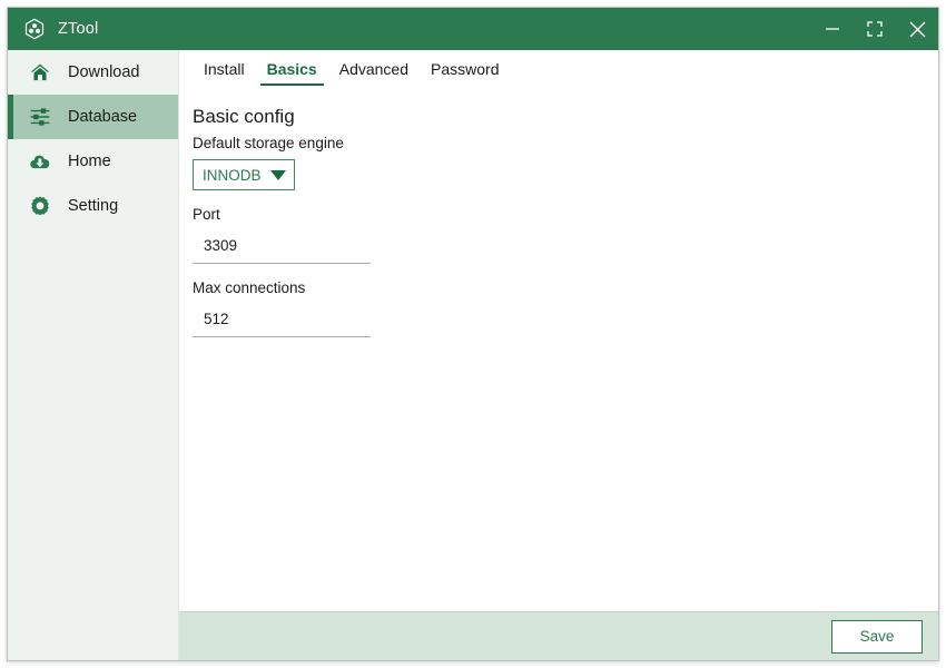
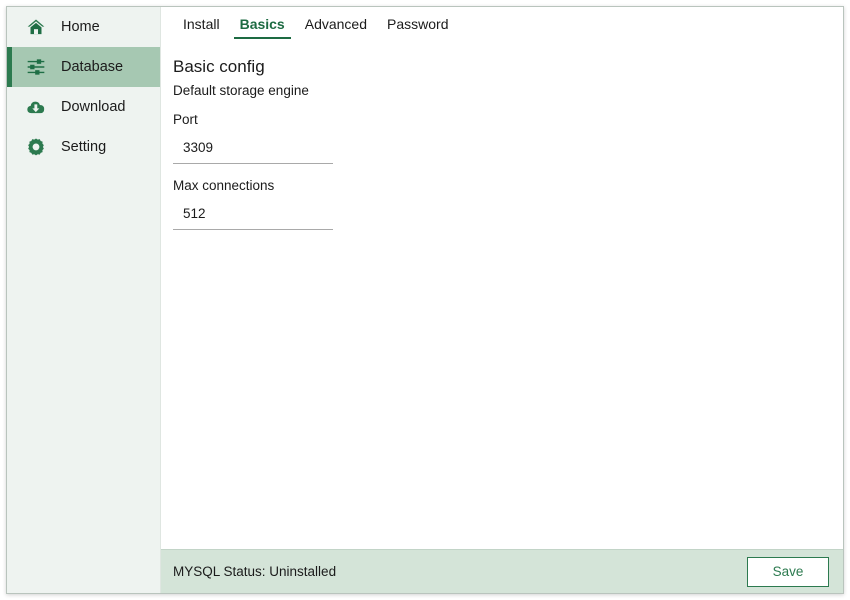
- ZTool
- Download
+ Home
  Database
- Home
+ Download
  Setting
  Install
  Basics
  Advanced
  Password
  Basic config
  Default storage engine
- INNODB
  Port
  3309
  Max connections
  512
+ MYSQL Status: Uninstalled
  Save
